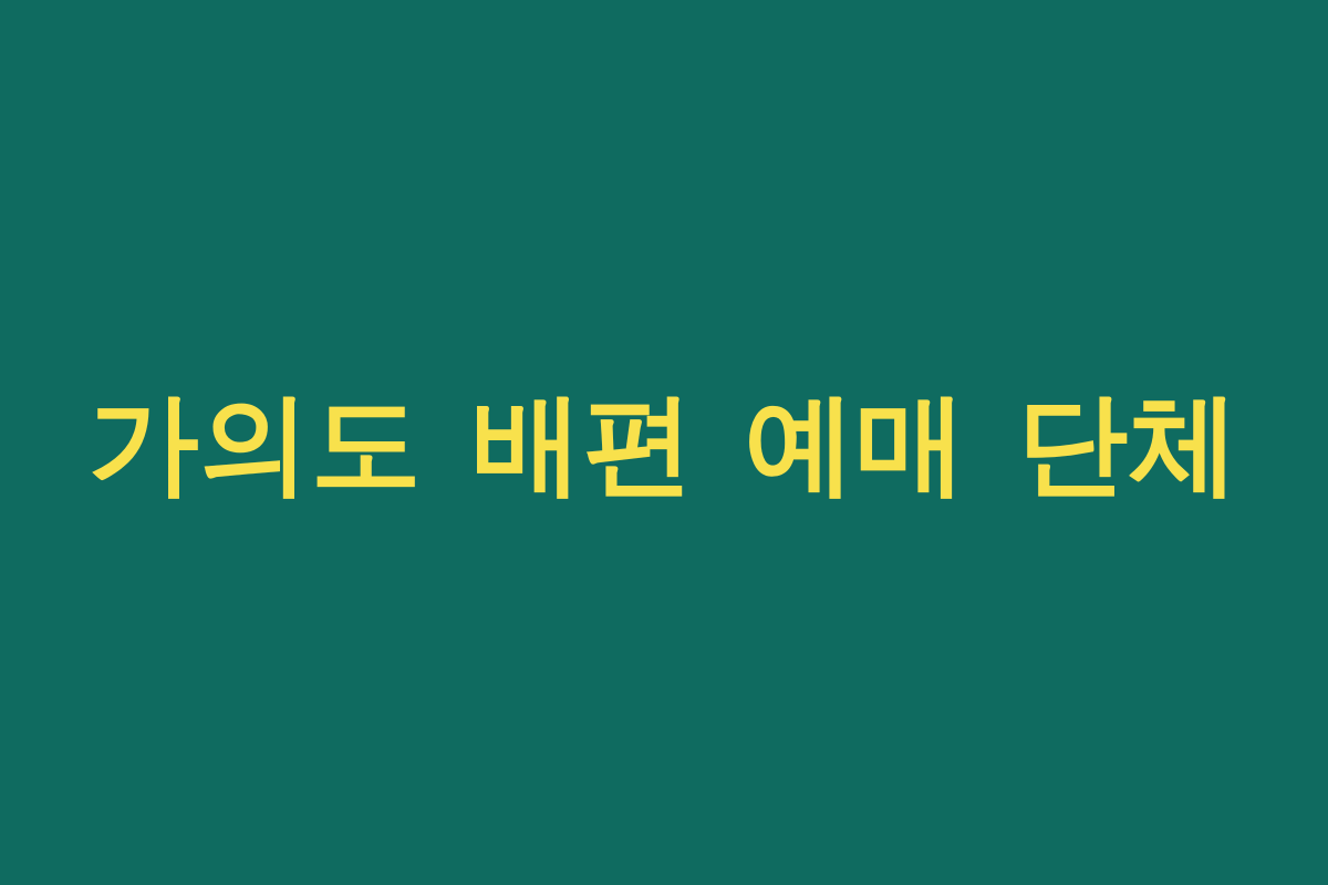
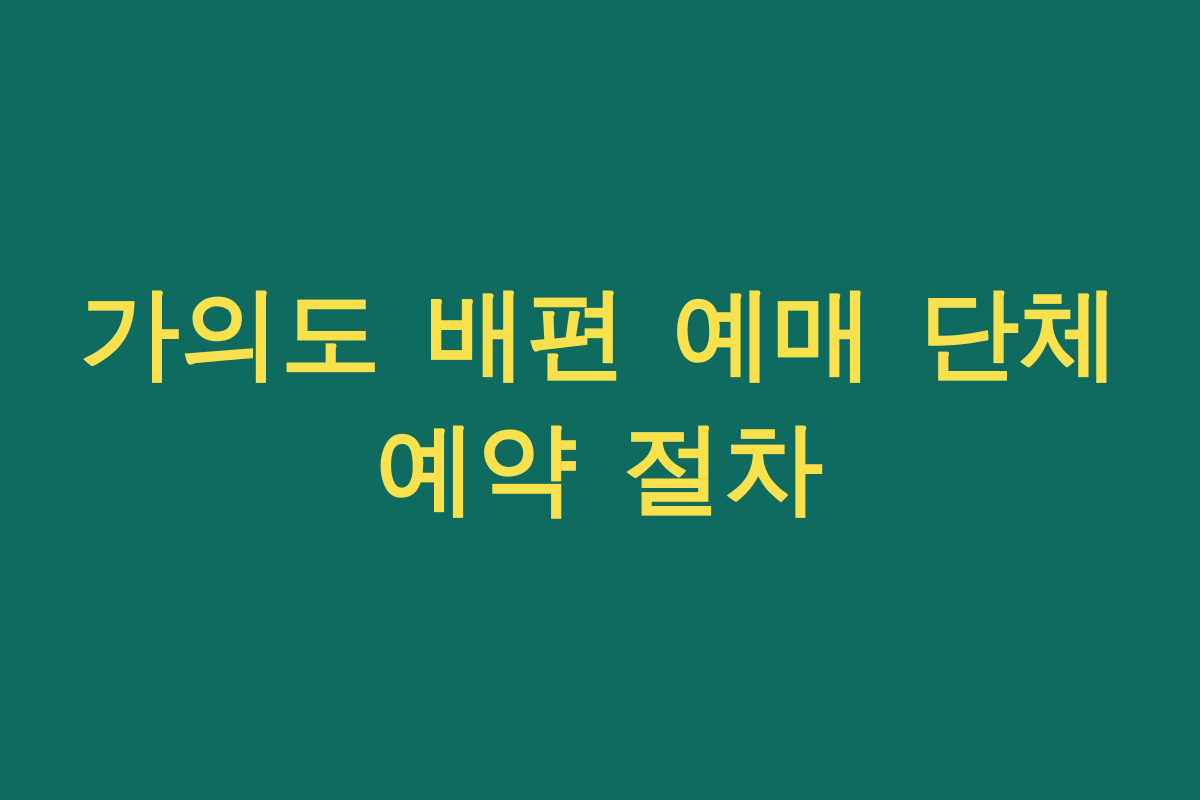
  가의도 배편 예매 단체
+ 예약 절차
